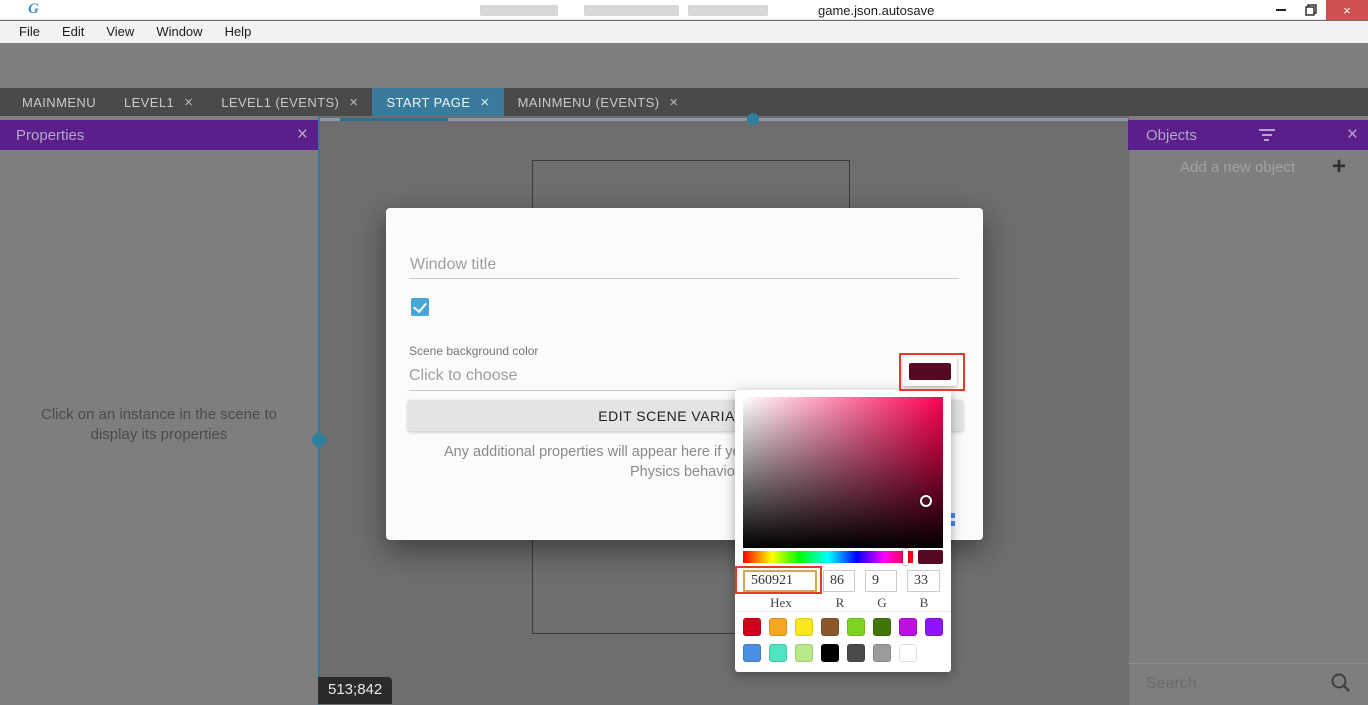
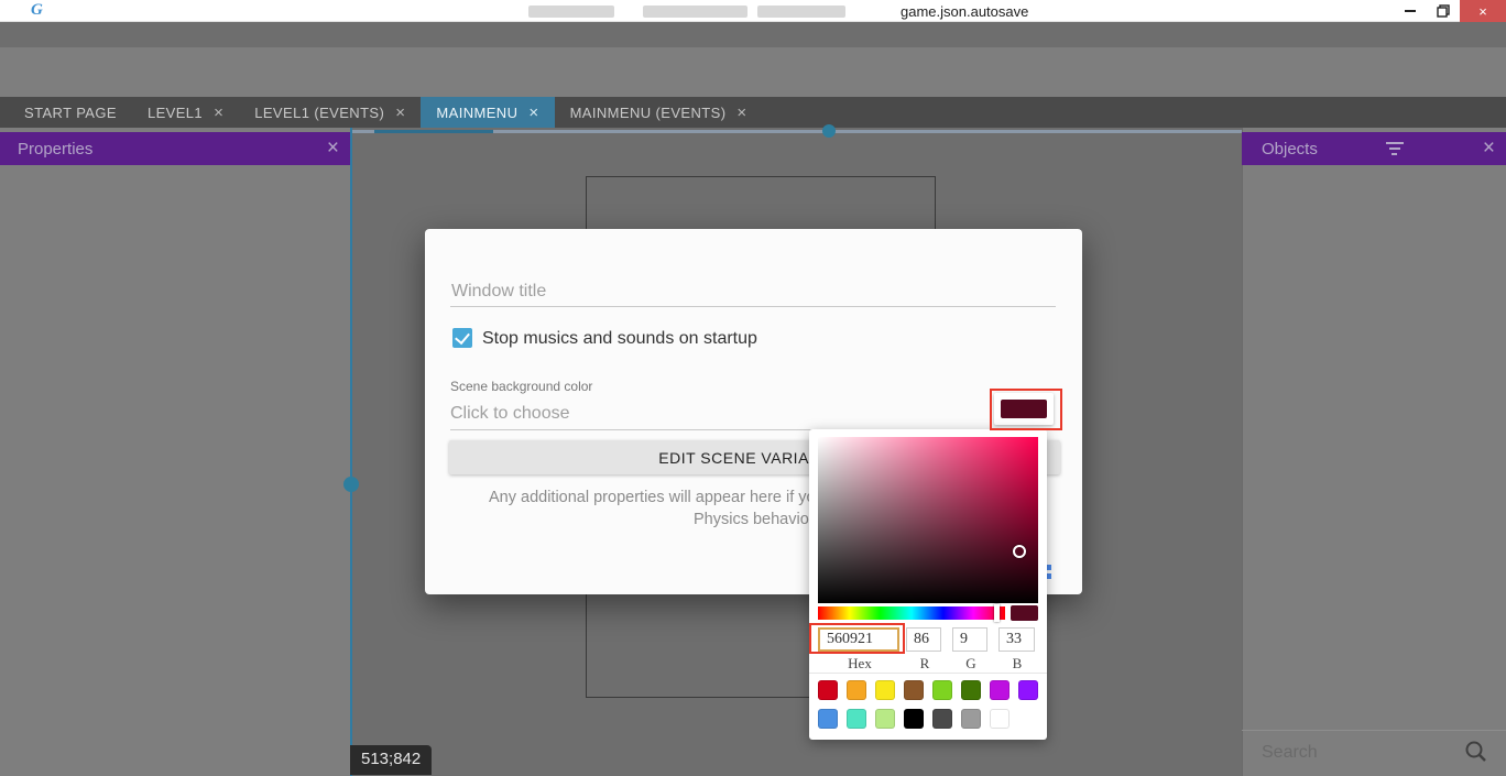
  G
  game.json.autosave
  ×
- File
- Edit
- View
- Window
- Help
- MAINMENU
+ START PAGE
  LEVEL1
  ×
  LEVEL1 (EVENTS)
  ×
- START PAGE
+ MAINMENU
  ×
  MAINMENU (EVENTS)
  ×
  Properties
  ×
- Click on an instance in the scene to display its properties
  513;842
  Objects
  ×
- Add a new object
- +
  Window title
+ Stop musics and sounds on startup
  Scene background color
  Click to choose
  EDIT SCENE VARIA
  Any additional properties will appear here if y
  Physics behavio
  560921
  86
  9
  33
  Hex
  R
  G
  B
